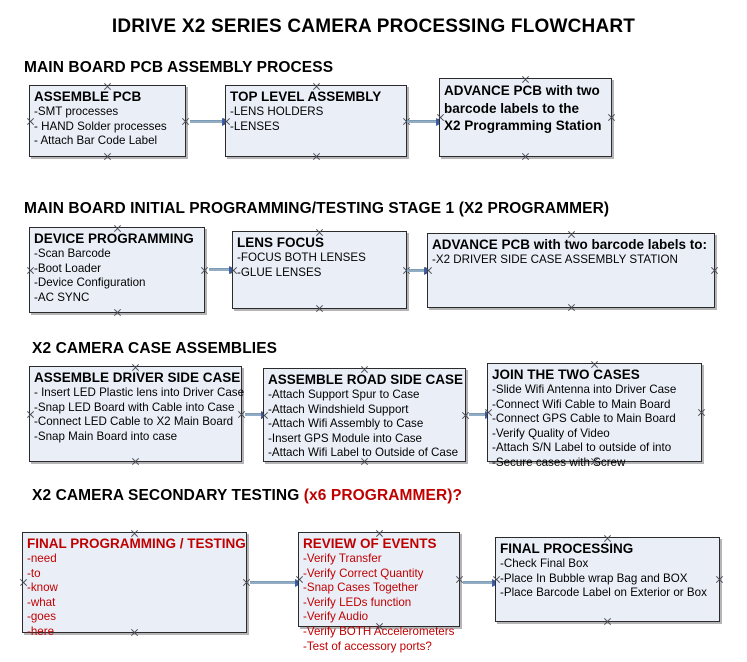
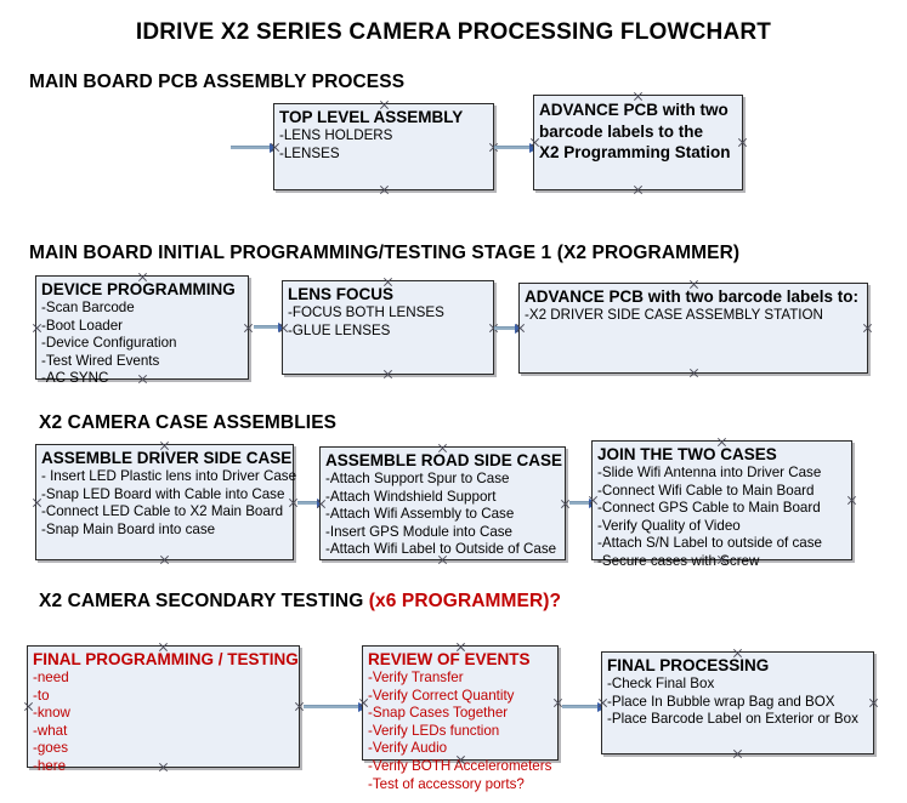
  IDRIVE X2 SERIES CAMERA PROCESSING FLOWCHART
  MAIN BOARD PCB ASSEMBLY PROCESS
- ASSEMBLE PCB
- -SMT processes
- - HAND Solder processes
- - Attach Bar Code Label
  TOP LEVEL ASSEMBLY
  -LENS HOLDERS
  -LENSES
  ADVANCE PCB with two
  barcode labels to the
  X2 Programming Station
  MAIN BOARD INITIAL PROGRAMMING/TESTING STAGE 1 (X2 PROGRAMMER)
  DEVICE PROGRAMMING
  -Scan Barcode
  -Boot Loader
  -Device Configuration
+ -Test Wired Events
  -AC SYNC
  LENS FOCUS
  -FOCUS BOTH LENSES
  -GLUE LENSES
  ADVANCE PCB with two barcode labels to:
  -X2 DRIVER SIDE CASE ASSEMBLY STATION
  X2 CAMERA CASE ASSEMBLIES
  ASSEMBLE DRIVER SIDE CASE
  - Insert LED Plastic lens into Driver Case
  -Snap LED Board with Cable into Case
  -Connect LED Cable to X2 Main Board
  -Snap Main Board into case
  ASSEMBLE ROAD SIDE CASE
  -Attach Support Spur to Case
  -Attach Windshield Support
  -Attach Wifi Assembly to Case
  -Insert GPS Module into Case
  -Attach Wifi Label to Outside of Case
  JOIN THE TWO CASES
  -Slide Wifi Antenna into Driver Case
  -Connect Wifi Cable to Main Board
  -Connect GPS Cable to Main Board
  -Verify Quality of Video
- -Attach S/N Label to outside of into
+ -Attach S/N Label to outside of case
  -Secure cases withcrew
  X2 CAMERA SECONDARY TESTING (x6 PROGRAMMER)?
  FINAL PROGRAMMING / TESTING
  -need
  -to
  -know
  -what
  -goes
  -here
  REVIEW OF EVENTS
  -Verify Transfer
  -Verify Correct Quantity
  -Snap Cases Together
  -Verify LEDs function
  -Verify Audio
  -Verify BOTH Accelerometers
  -Test of accessory ports?
  FINAL PROCESSING
  -Check Final Box
  -Place In Bubble wrap Bag and BOX
  -Place Barcode Label on Exterior or Box
